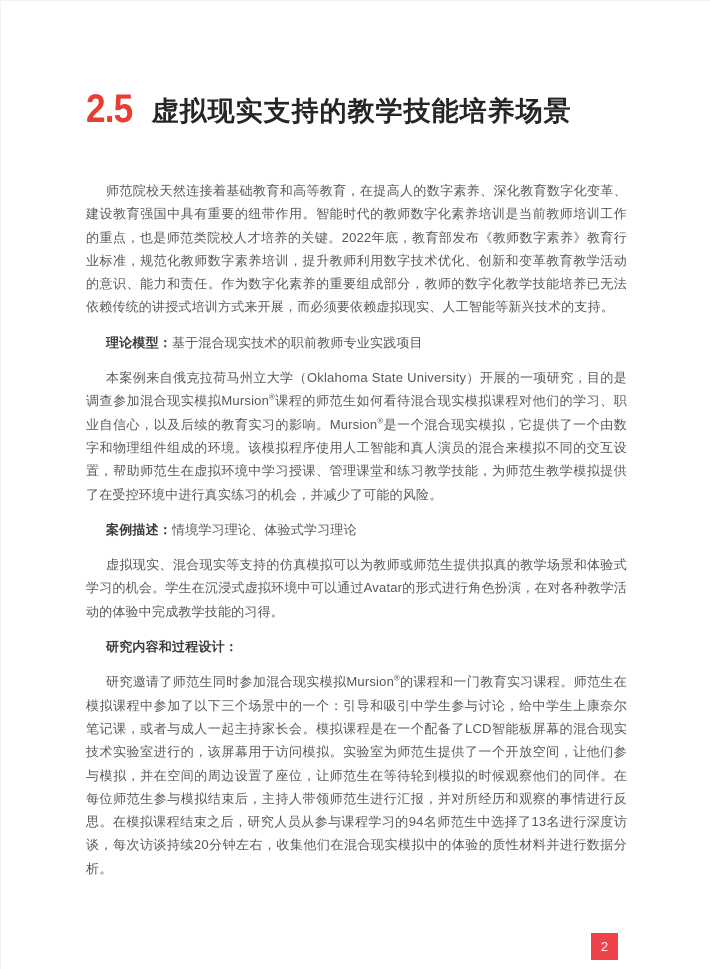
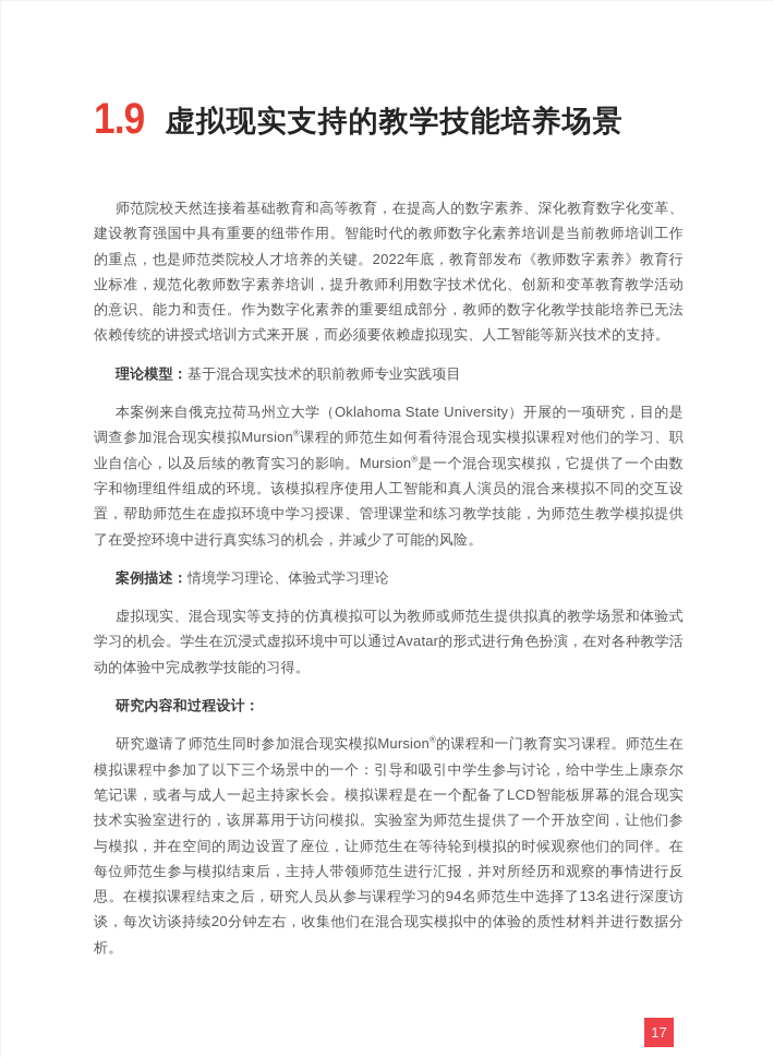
- 2.5
+ 1.9
  虚拟现实支持的教学技能培养场景
  师范院校天然连接着基础教育和高等教育，在提高人的数字素养、深化教育数字化变革、建设教育强国中具有重要的纽带作用。智能时代的教师数字化素养培训是当前教师培训工作的重点，也是师范类院校人才培养的关键。2022年底，教育部发布《教师数字素养》教育行业标准，规范化教师数字素养培训，提升教师利用数字技术优化、创新和变革教育教学活动的意识、能力和责任。作为数字化素养的重要组成部分，教师的数字化教学技能培养已无法依赖传统的讲授式培训方式来开展，而必须要依赖虚拟现实、人工智能等新兴技术的支持。
  理论模型：基于混合现实技术的职前教师专业实践项目
  本案例来自俄克拉荷马州立大学（Oklahoma State University）开展的一项研究，目的是调查参加混合现实模拟Mursion®课程的师范生如何看待混合现实模拟课程对他们的学习、职业自信心，以及后续的教育实习的影响。Mursion®是一个混合现实模拟，它提供了一个由数字和物理组件组成的环境。该模拟程序使用人工智能和真人演员的混合来模拟不同的交互设置，帮助师范生在虚拟环境中学习授课、管理课堂和练习教学技能，为师范生教学模拟提供了在受控环境中进行真实练习的机会，并减少了可能的风险。
  案例描述：情境学习理论、体验式学习理论
  虚拟现实、混合现实等支持的仿真模拟可以为教师或师范生提供拟真的教学场景和体验式学习的机会。学生在沉浸式虚拟环境中可以通过Avatar的形式进行角色扮演，在对各种教学活动的体验中完成教学技能的习得。
  研究内容和过程设计：
  研究邀请了师范生同时参加混合现实模拟Mursion®的课程和一门教育实习课程。师范生在模拟课程中参加了以下三个场景中的一个：引导和吸引中学生参与讨论，给中学生上康奈尔笔记课，或者与成人一起主持家长会。模拟课程是在一个配备了LCD智能板屏幕的混合现实技术实验室进行的，该屏幕用于访问模拟。实验室为师范生提供了一个开放空间，让他们参与模拟，并在空间的周边设置了座位，让师范生在等待轮到模拟的时候观察他们的同伴。在每位师范生参与模拟结束后，主持人带领师范生进行汇报，并对所经历和观察的事情进行反思。在模拟课程结束之后，研究人员从参与课程学习的94名师范生中选择了13名进行深度访谈，每次访谈持续20分钟左右，收集他们在混合现实模拟中的体验的质性材料并进行数据分析。
- 2
+ 17
